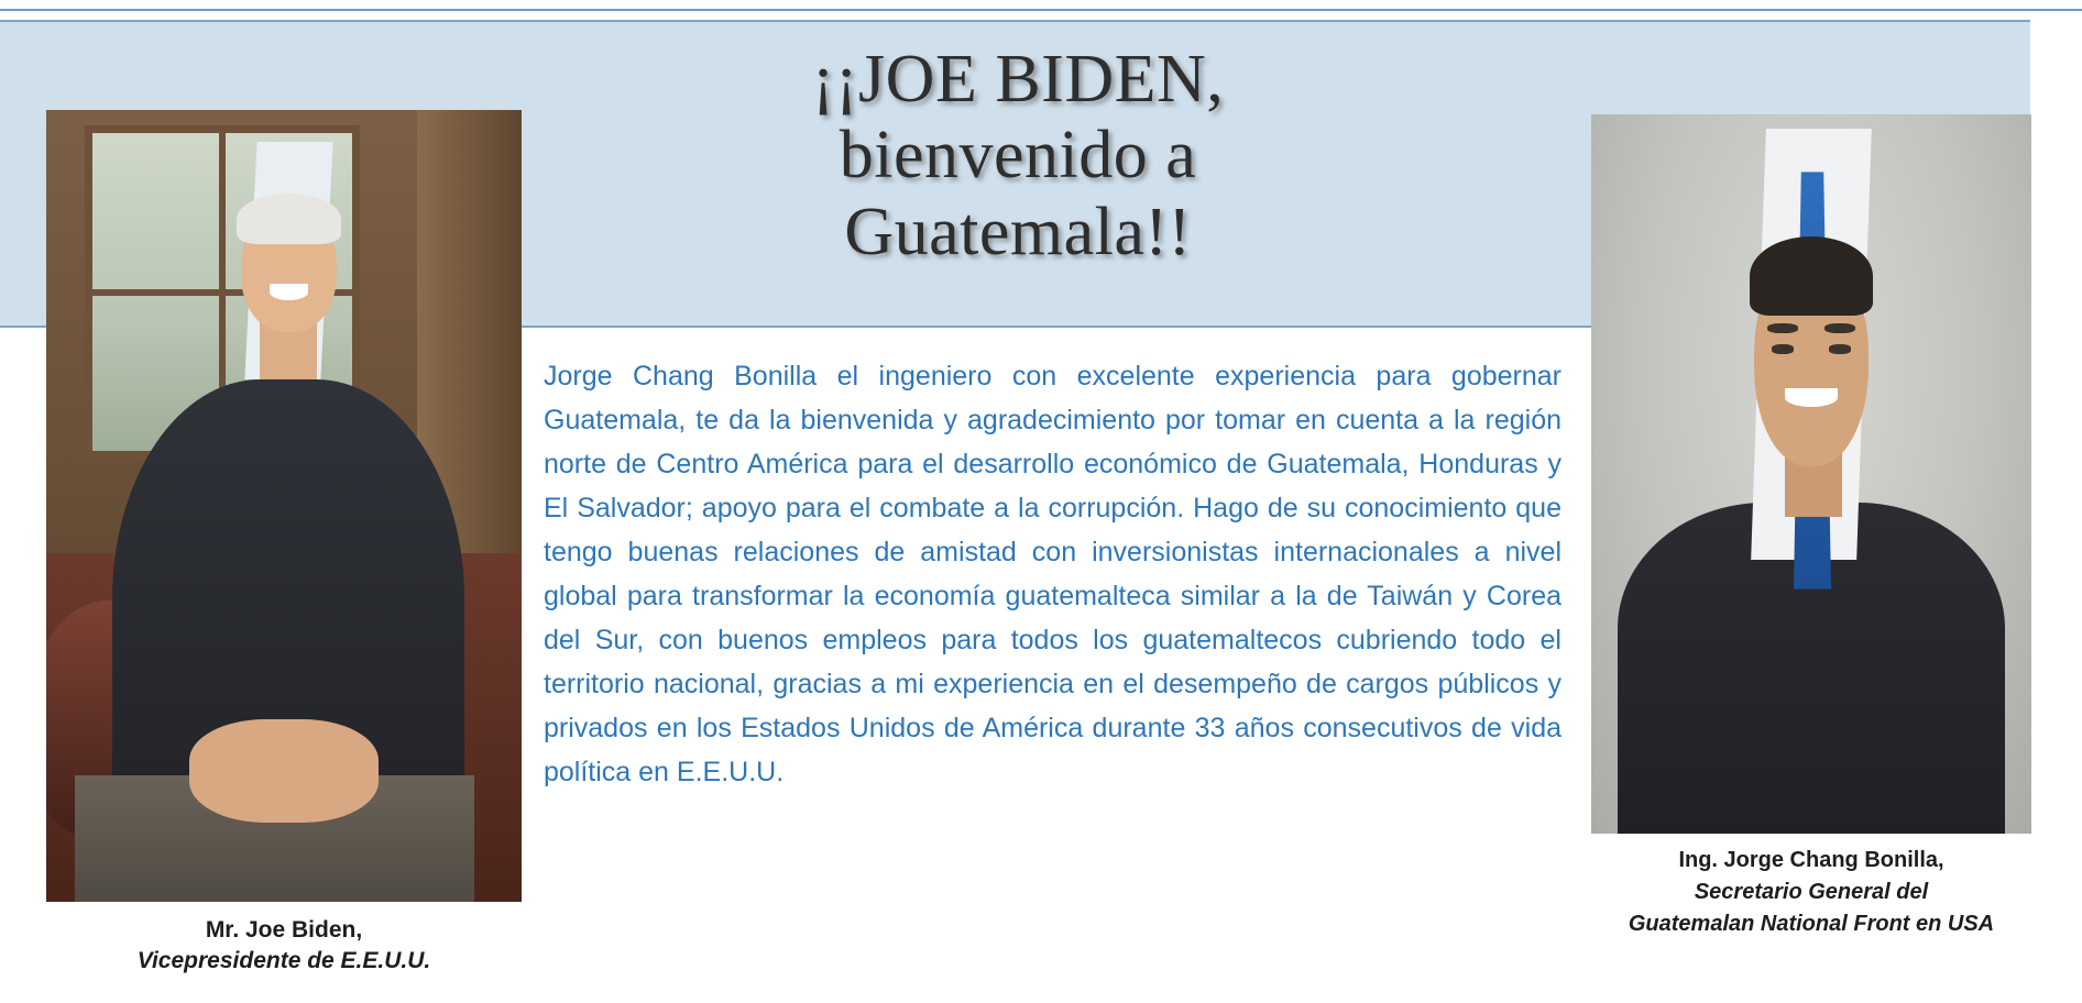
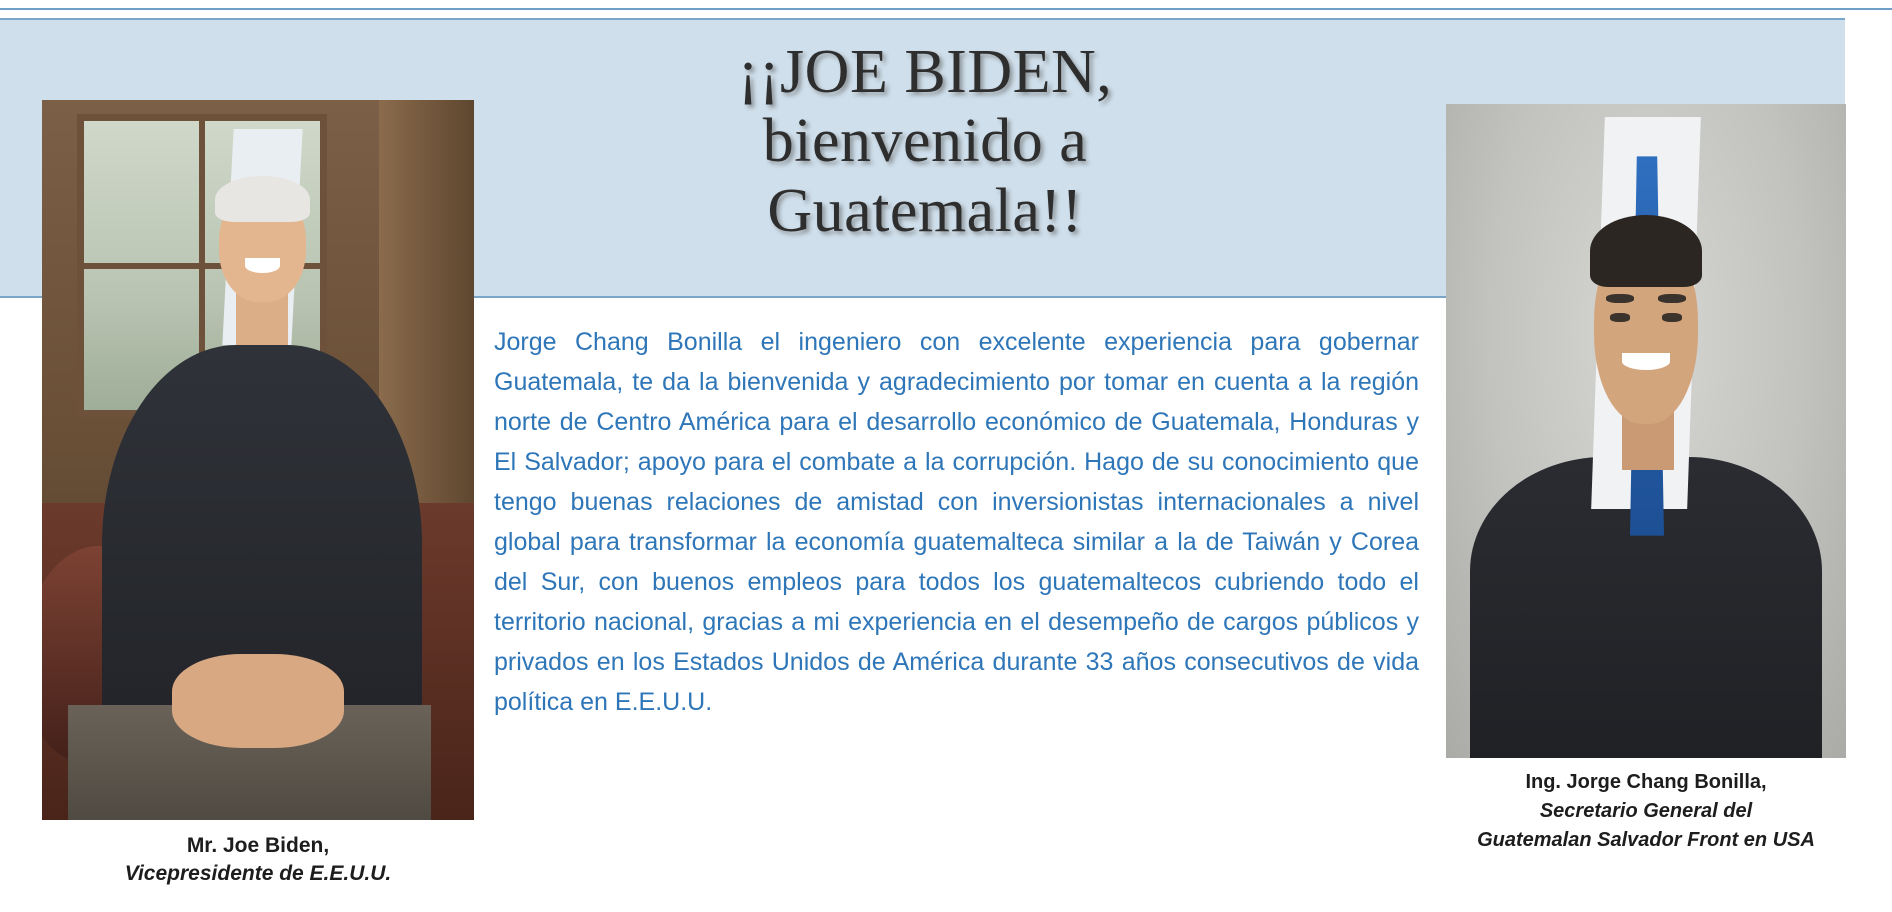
  ¡¡JOE BIDEN,
  bienvenido a
  Guatemala!!
  Mr. Joe Biden,
  Vicepresidente de E.E.U.U.
  Jorge Chang Bonilla el ingeniero con excelente experiencia para gobernar Guatemala, te da la bienvenida y agradecimiento por tomar en cuenta a la región norte de Centro América para el desarrollo económico de Guatemala, Honduras y El Salvador; apoyo para el combate a la corrupción. Hago de su conocimiento que tengo buenas relaciones de amistad con inversionistas internacionales a nivel global para transformar la economía guatemalteca similar a la de Taiwán y Corea del Sur, con buenos empleos para todos los guatemaltecos cubriendo todo el territorio nacional, gracias a mi experiencia en el desempeño de cargos públicos y privados en los Estados Unidos de América durante 33 años consecutivos de vida política en E.E.U.U.
  Ing. Jorge Chang Bonilla,
  Secretario General del
- Guatemalan National Front en USA
+ Guatemalan Salvador Front en USA
